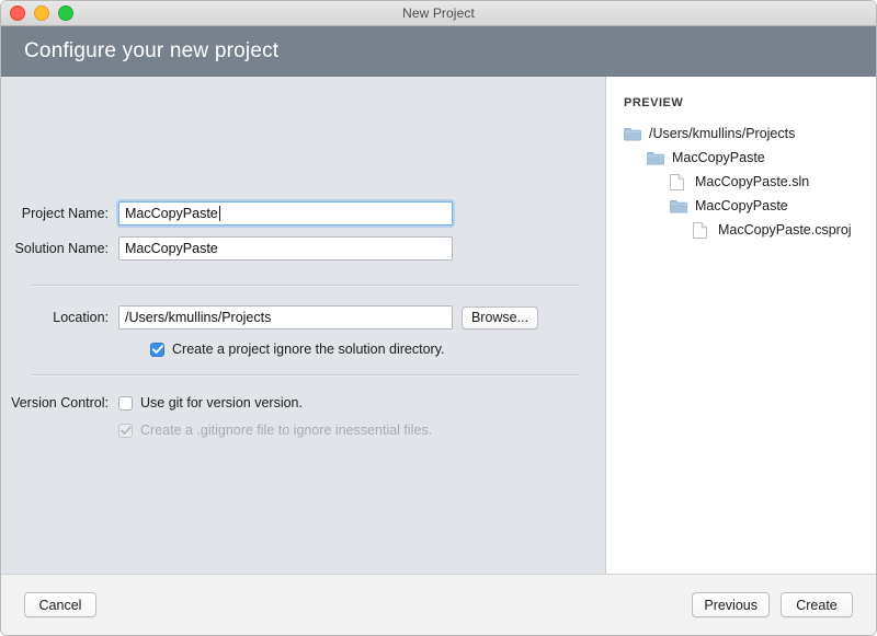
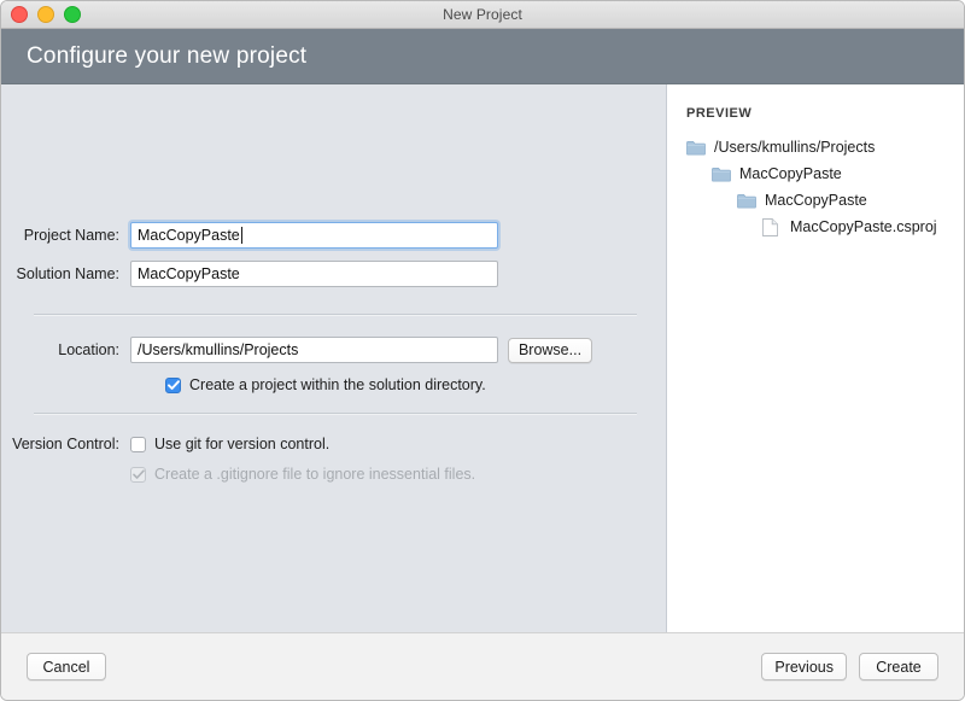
  New Project
  Configure your new project
  Project Name:
  MacCopyPaste
  Solution Name:
  MacCopyPaste
  Location:
  /Users/kmullins/Projects
  Browse...
- Create a project ignore the solution directory.
+ Create a project within the solution directory.
  Version Control:
- Use git for version version.
+ Use git for version control.
  Create a .gitignore file to ignore inessential files.
  PREVIEW
  /Users/kmullins/Projects
  MacCopyPaste
- MacCopyPaste.sln
  MacCopyPaste
  MacCopyPaste.csproj
  Cancel
  Previous
  Create
